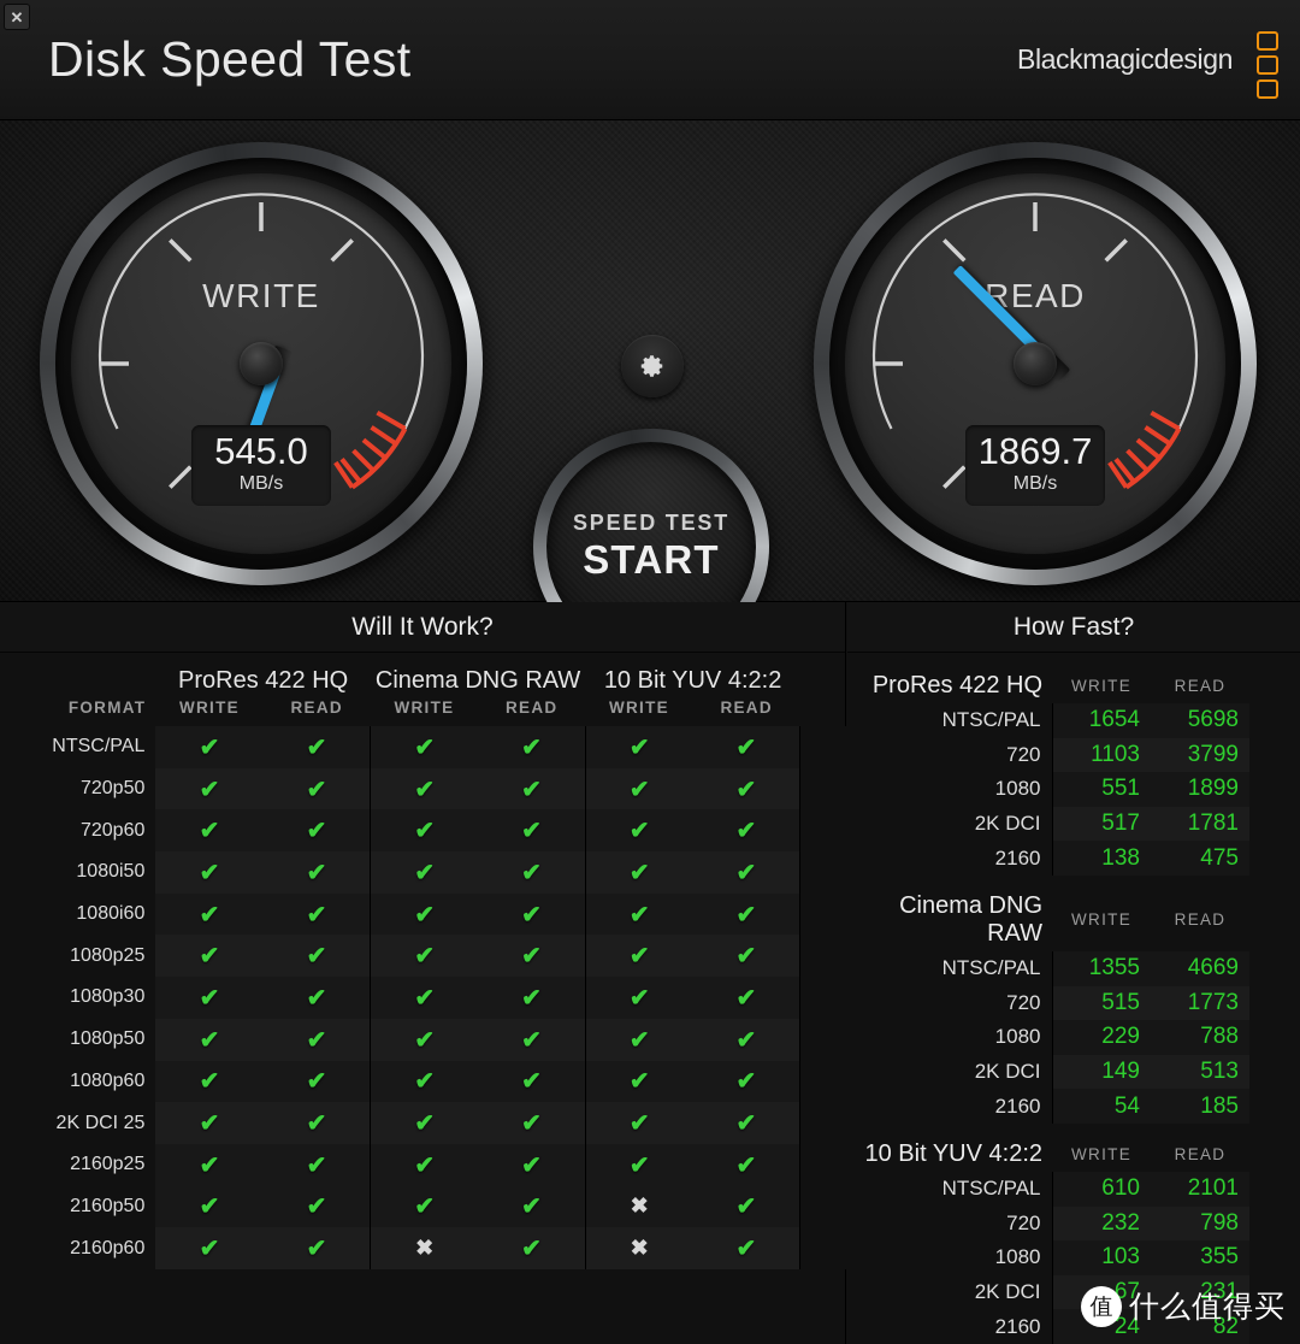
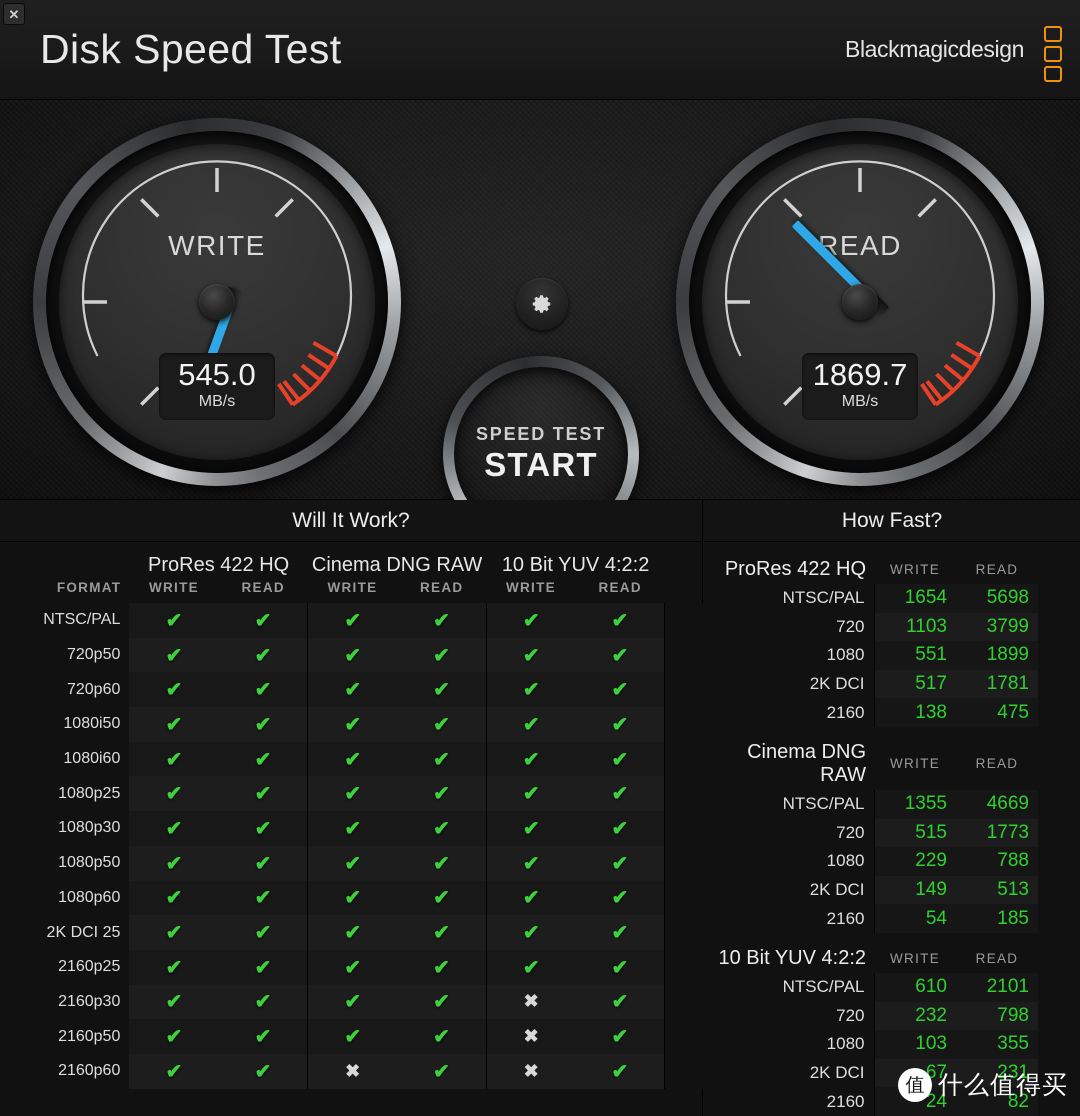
  ✕
  Disk Speed Test
  Blackmagicdesign
  WRITE
  545.0
  MB/s
  SPEED TEST
  START
  READ
  1869.7
  MB/s
  Will It Work?
  	ProRes 422 HQ	Cinema DNG RAW	10 Bit YUV 4:2:2
  FORMAT	WRITE	READ	WRITE	READ	WRITE	READ
  NTSC/PAL	✔	✔	✔	✔	✔	✔
  720p50	✔	✔	✔	✔	✔	✔
  720p60	✔	✔	✔	✔	✔	✔
  1080i50	✔	✔	✔	✔	✔	✔
  1080i60	✔	✔	✔	✔	✔	✔
  1080p25	✔	✔	✔	✔	✔	✔
  1080p30	✔	✔	✔	✔	✔	✔
  1080p50	✔	✔	✔	✔	✔	✔
  1080p60	✔	✔	✔	✔	✔	✔
  2K DCI 25	✔	✔	✔	✔	✔	✔
  2160p25	✔	✔	✔	✔	✔	✔
+ 2160p30	✔	✔	✔	✔	✖	✔
  2160p50	✔	✔	✔	✔	✖	✔
  2160p60	✔	✔	✖	✔	✖	✔
  How Fast?
  ProRes 422 HQ	WRITE	READ
  NTSC/PAL	1654	5698
  720	1103	3799
  1080	551	1899
  2K DCI	517	1781
  2160	138	475
  Cinema DNG RAW	WRITE	READ
  NTSC/PAL	1355	4669
  720	515	1773
  1080	229	788
  2K DCI	149	513
  2160	54	185
  10 Bit YUV 4:2:2	WRITE	READ
  NTSC/PAL	610	2101
  720	232	798
  1080	103	355
  2K DCI	67	231
  2160	24	82
  值
  什么值得买
